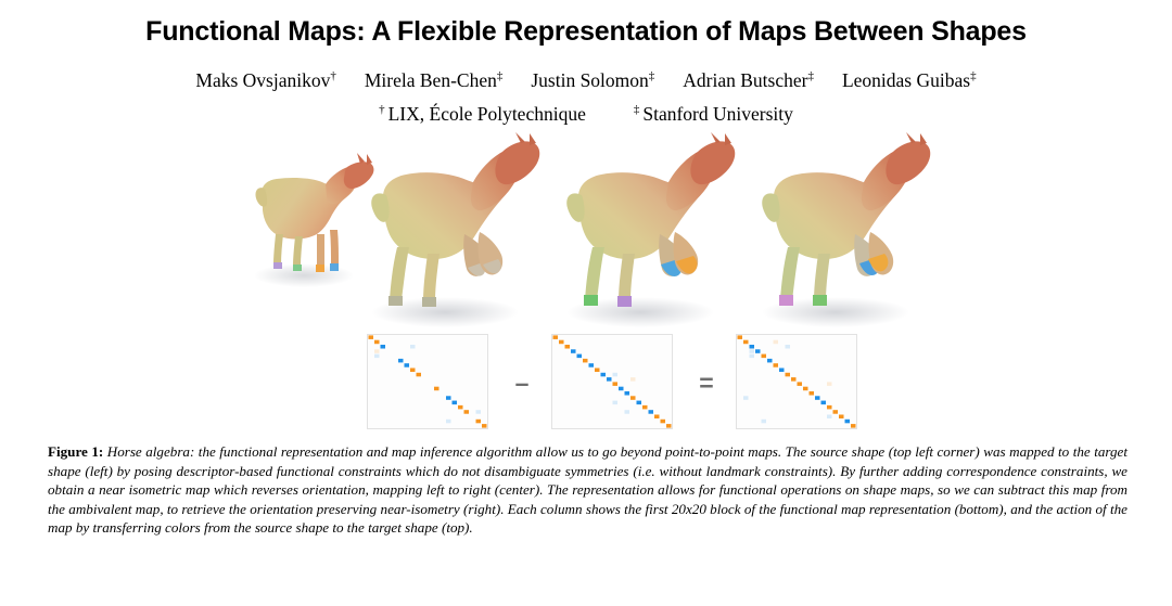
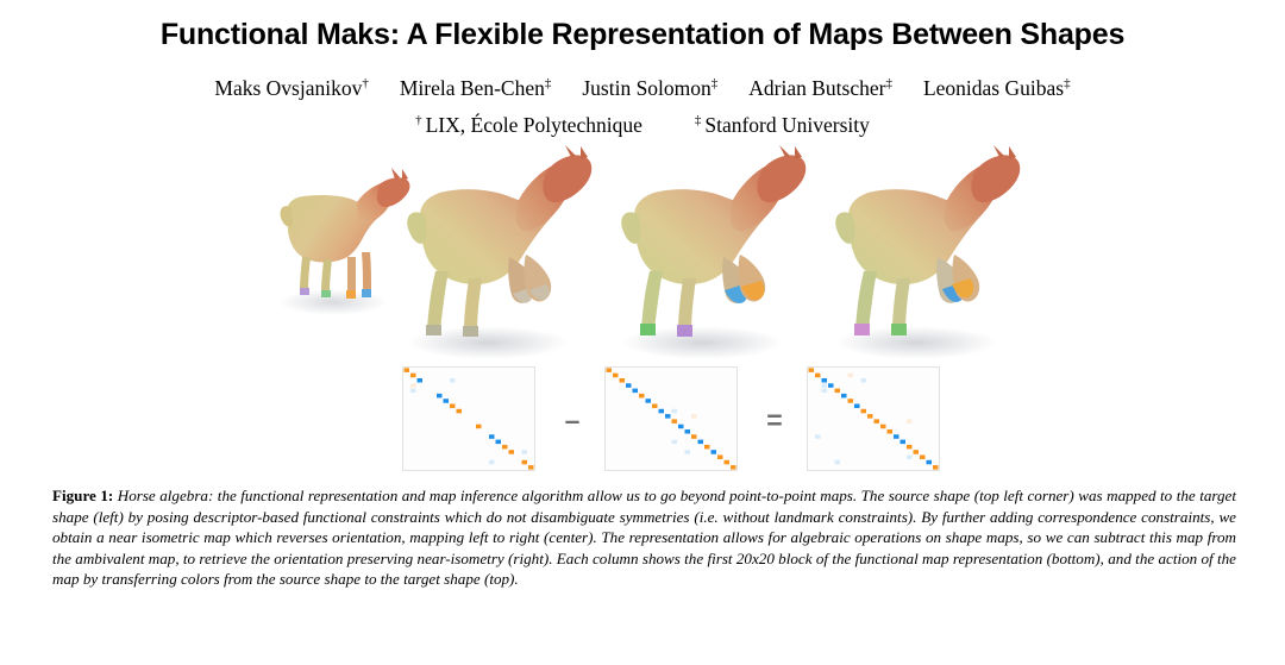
- Functional Maps: A Flexible Representation of Maps Between Shapes
+ Functional Maks: A Flexible Representation of Maps Between Shapes
  Maks Ovsjanikov† Mirela Ben-Chen‡ Justin Solomon‡ Adrian Butscher‡ Leonidas Guibas‡
  † LIX, École Polytechnique ‡ Stanford University
  –
  =
- Figure 1: Horse algebra: the functional representation and map inference algorithm allow us to go beyond point-to-point maps. The source shape (top left corner) was mapped to the target shape (left) by posing descriptor-based functional constraints which do not disambiguate symmetries (i.e. without landmark constraints). By further adding correspondence constraints, we obtain a near isometric map which reverses orientation, mapping left to right (center). The representation allows for functional operations on shape maps, so we can subtract this map from the ambivalent map, to retrieve the orientation preserving near-isometry (right). Each column shows the first 20x20 block of the functional map representation (bottom), and the action of the map by transferring colors from the source shape to the target shape (top).
+ Figure 1: Horse algebra: the functional representation and map inference algorithm allow us to go beyond point-to-point maps. The source shape (top left corner) was mapped to the target shape (left) by posing descriptor-based functional constraints which do not disambiguate symmetries (i.e. without landmark constraints). By further adding correspondence constraints, we obtain a near isometric map which reverses orientation, mapping left to right (center). The representation allows for algebraic operations on shape maps, so we can subtract this map from the ambivalent map, to retrieve the orientation preserving near-isometry (right). Each column shows the first 20x20 block of the functional map representation (bottom), and the action of the map by transferring colors from the source shape to the target shape (top).
